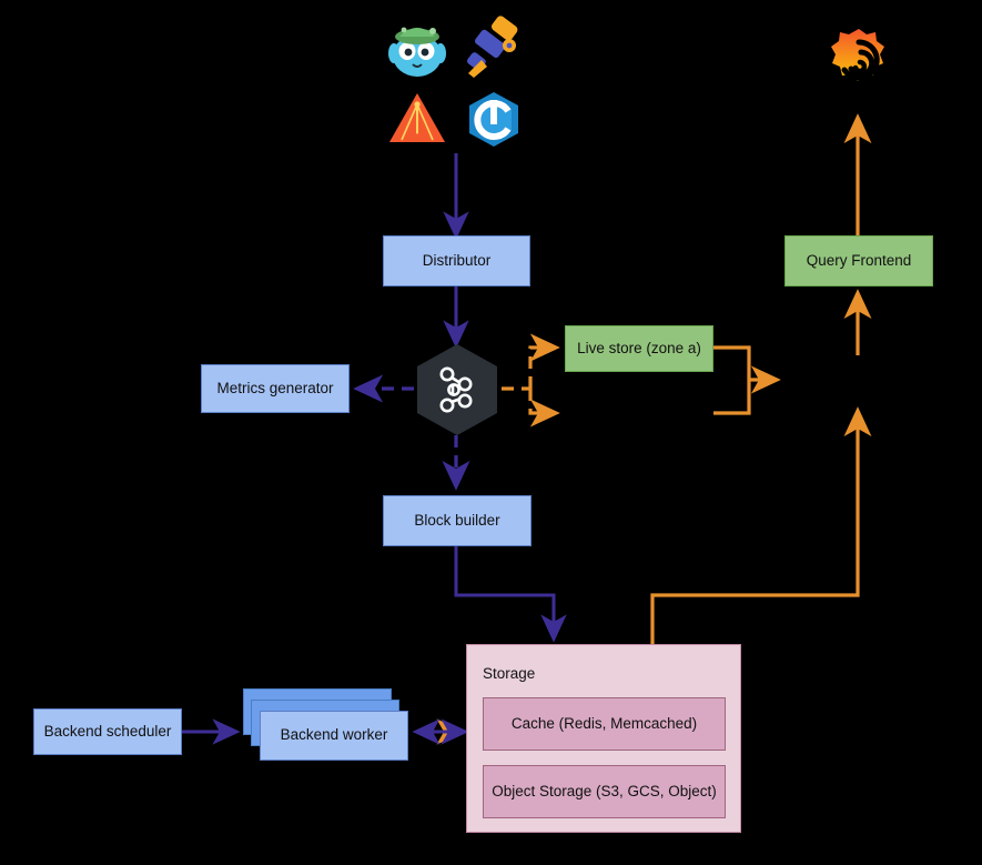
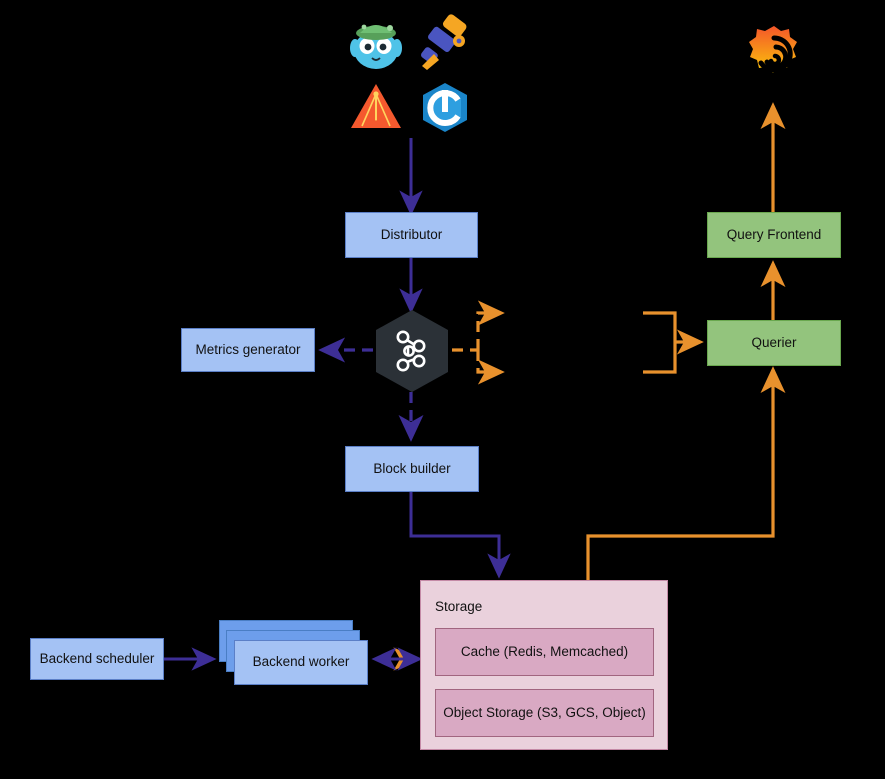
  Distributor
  Metrics generator
  Block builder
- Live store (zone a)
  Query Frontend
+ Querier
  Backend scheduler
  Backend worker
  Storage
  Cache (Redis, Memcached)
  Object Storage (S3, GCS, Object)
